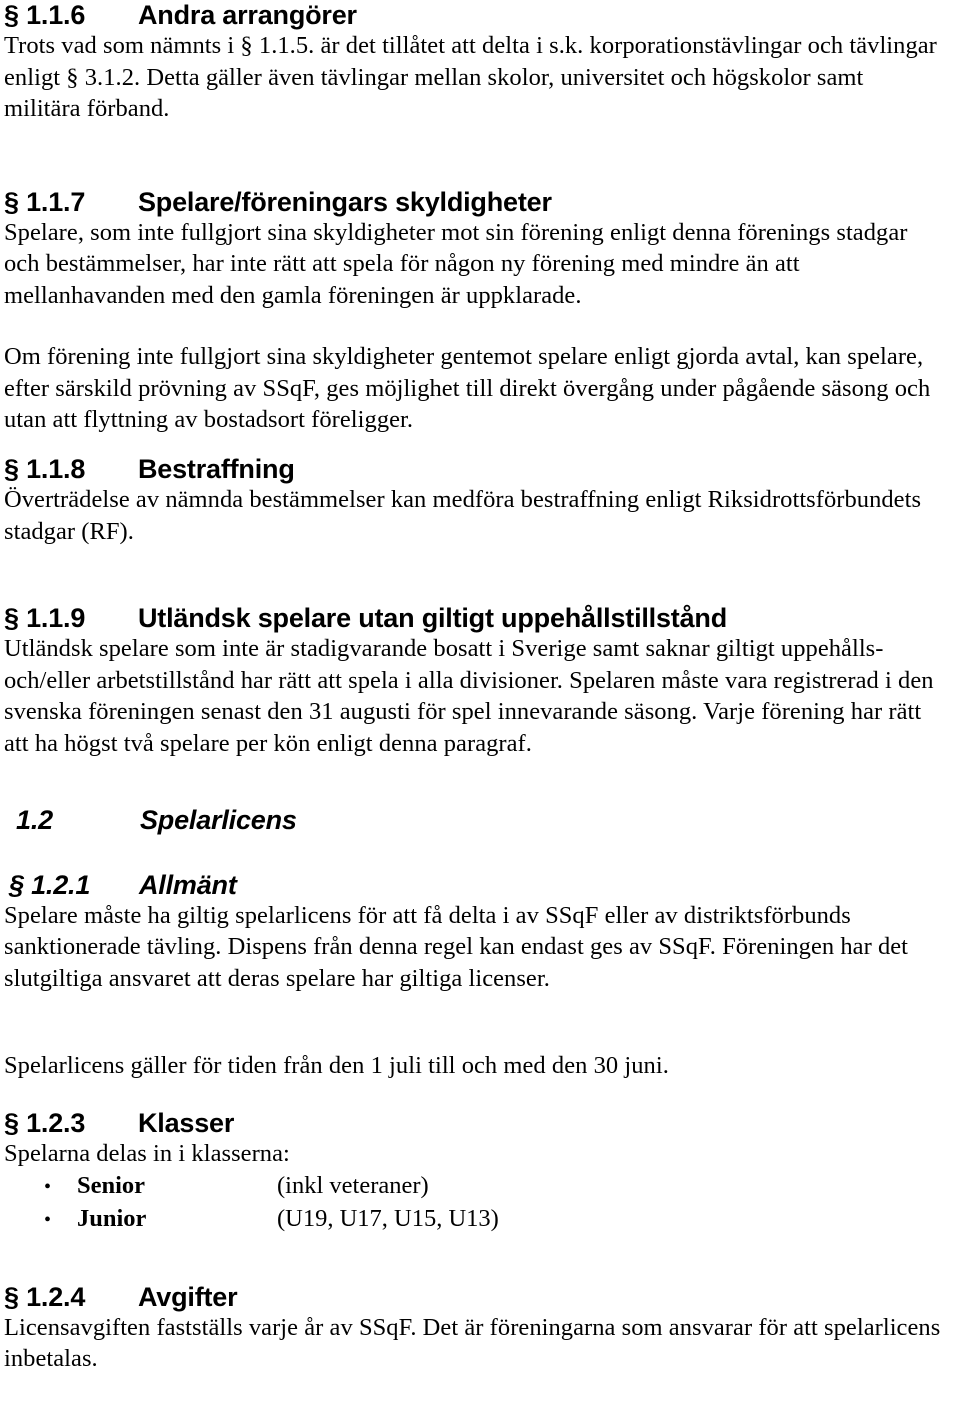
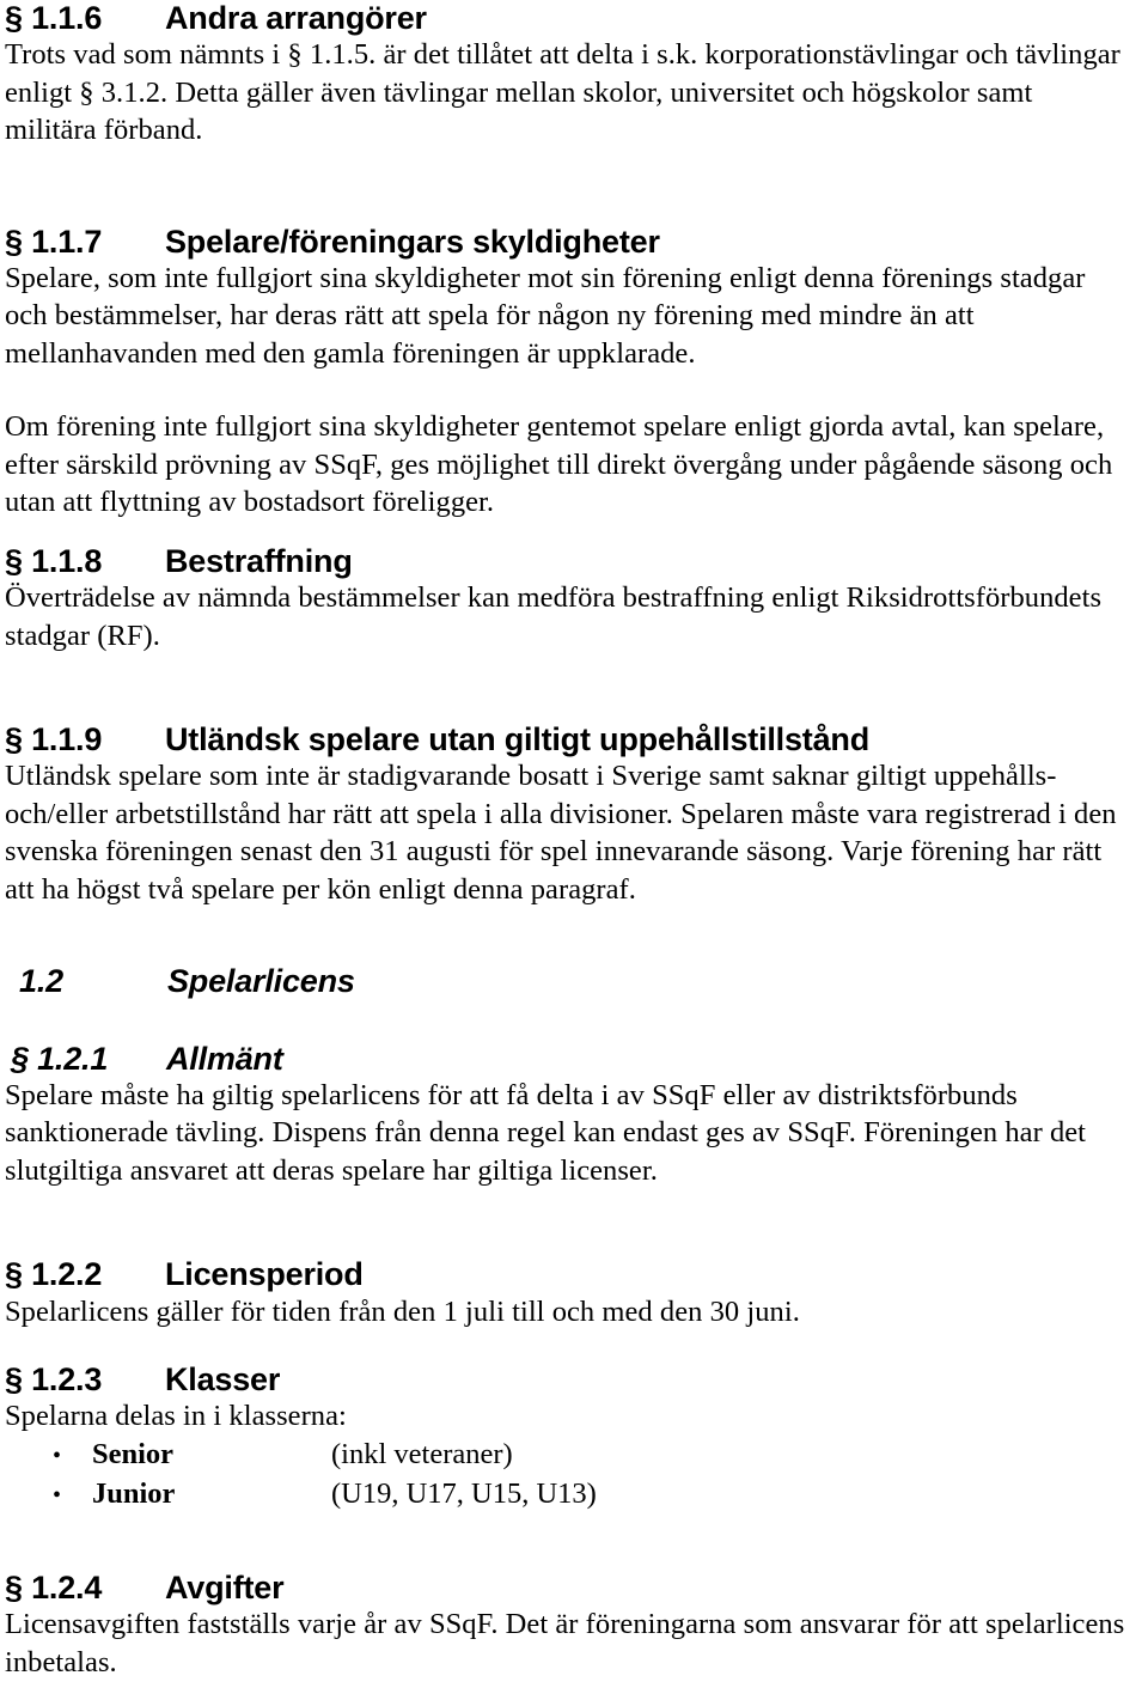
  § 1.1.6
  Andra arrangörer
  Trots vad som nämnts i § 1.1.5. är det tillåtet att delta i s.k. korporationstävlingar och tävlingar enligt § 3.1.2. Detta gäller även tävlingar mellan skolor, universitet och högskolor samt militära förband.
  § 1.1.7
  Spelare/föreningars skyldigheter
- Spelare, som inte fullgjort sina skyldigheter mot sin förening enligt denna förenings stadgar och bestämmelser, har inte rätt att spela för någon ny förening med mindre än att mellanhavanden med den gamla föreningen är uppklarade.
+ Spelare, som inte fullgjort sina skyldigheter mot sin förening enligt denna förenings stadgar och bestämmelser, har deras rätt att spela för någon ny förening med mindre än att mellanhavanden med den gamla föreningen är uppklarade.
  Om förening inte fullgjort sina skyldigheter gentemot spelare enligt gjorda avtal, kan spelare, efter särskild prövning av SSqF, ges möjlighet till direkt övergång under pågående säsong och utan att flyttning av bostadsort föreligger.
  § 1.1.8
  Bestraffning
  Överträdelse av nämnda bestämmelser kan medföra bestraffning enligt Riksidrottsförbundets stadgar (RF).
  § 1.1.9
  Utländsk spelare utan giltigt uppehållstillstånd
  Utländsk spelare som inte är stadigvarande bosatt i Sverige samt saknar giltigt uppehålls- och/eller arbetstillstånd har rätt att spela i alla divisioner. Spelaren måste vara registrerad i den svenska föreningen senast den 31 augusti för spel innevarande säsong. Varje förening har rätt att ha högst två spelare per kön enligt denna paragraf.
  1.2
  Spelarlicens
  § 1.2.1
  Allmänt
  Spelare måste ha giltig spelarlicens för att få delta i av SSqF eller av distriktsförbunds sanktionerade tävling. Dispens från denna regel kan endast ges av SSqF. Föreningen har det slutgiltiga ansvaret att deras spelare har giltiga licenser.
+ § 1.2.2
+ Licensperiod
  Spelarlicens gäller för tiden från den 1 juli till och med den 30 juni.
  § 1.2.3
  Klasser
  Spelarna delas in i klasserna:
  •
  Senior
  (inkl veteraner)
  •
  Junior
  (U19, U17, U15, U13)
  § 1.2.4
  Avgifter
  Licensavgiften fastställs varje år av SSqF. Det är föreningarna som ansvarar för att spelarlicens inbetalas.
